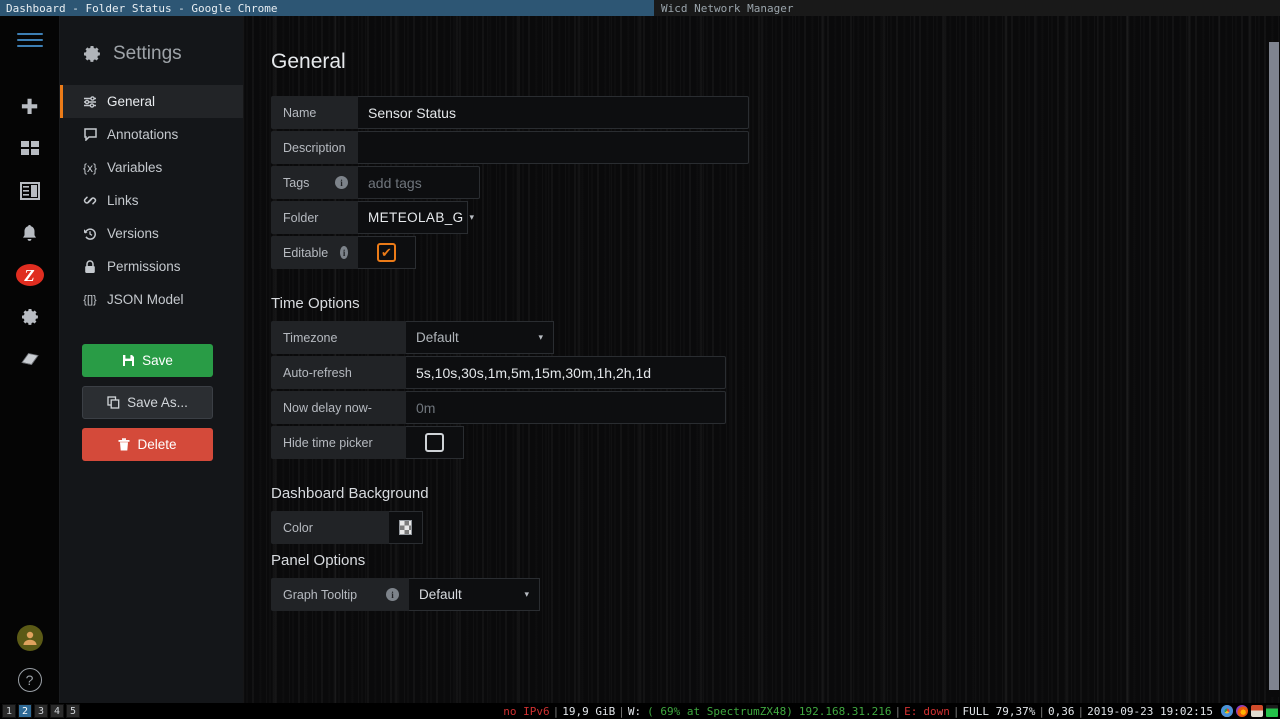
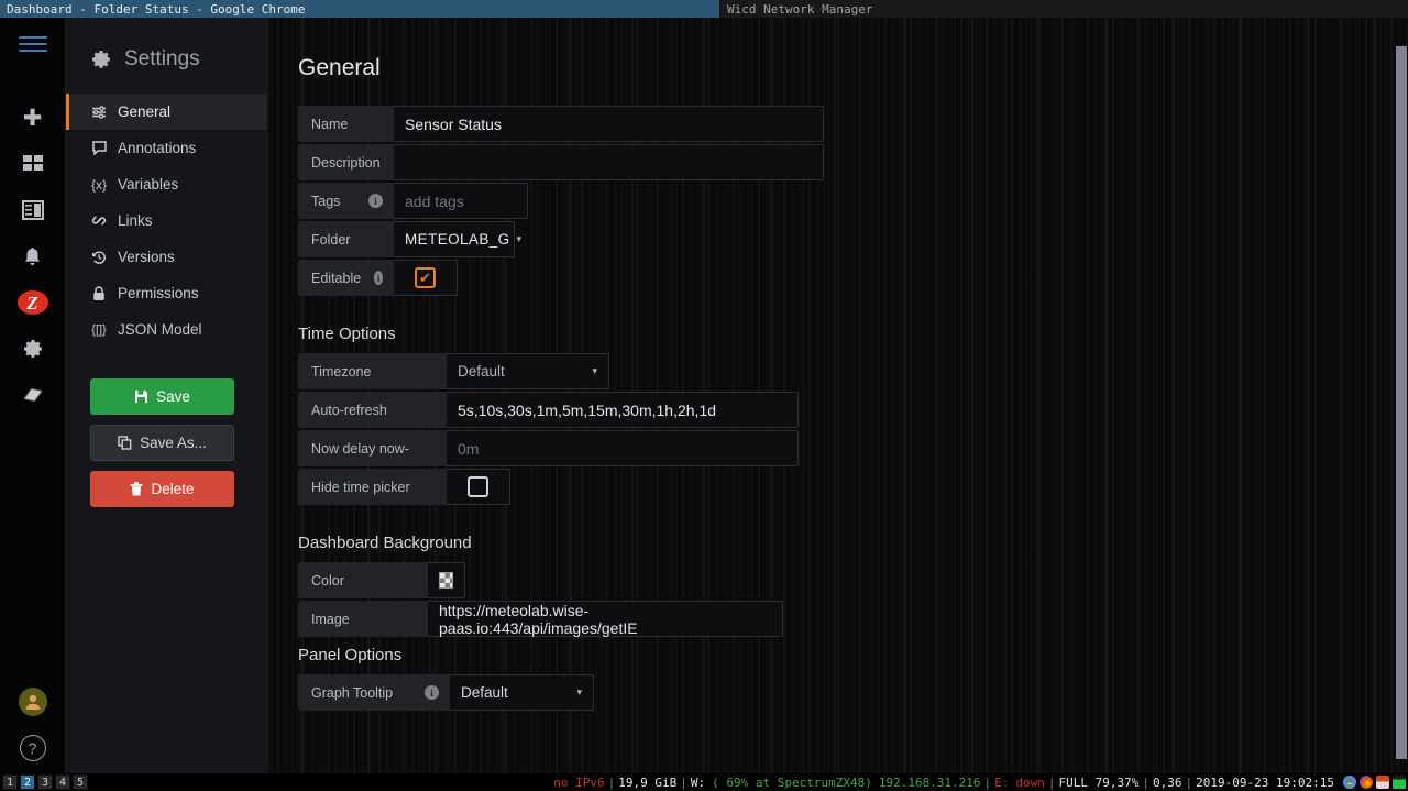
  Dashboard - Folder Status - Google Chrome
  Wicd Network Manager
  ✚
  Z
  ?
  Settings
  General
  Annotations
  {x}
  Variables
  Links
  Versions
  Permissions
  {[]}
  JSON Model
  Save
  Save As...
  Delete
  General
  Name
  Sensor Status
  Description
  Tags
  i
  add tags
  Folder
  METEOLAB_G
  ▾
  Editable
  i
  ✔
  Time Options
  Timezone
  Default
  ▾
  Auto-refresh
  5s,10s,30s,1m,5m,15m,30m,1h,2h,1d
  Now delay now-
  0m
  Hide time picker
  ✔
  Dashboard Background
  Color
+ Image
+ https://meteolab.wise-paas.io:443/api/images/getIE
  Panel Options
  Graph Tooltip
  i
  Default
  ▾
  1
  2
  3
  4
  5
  no IPv6
  |
  19,9 GiB
  |
  W:
  ( 69% at SpectrumZX48)
  192.168.31.216
  |
  E:
  down
  |
  FULL 79,37%
  |
  0,36
  |
  2019-09-23 19:02:15
